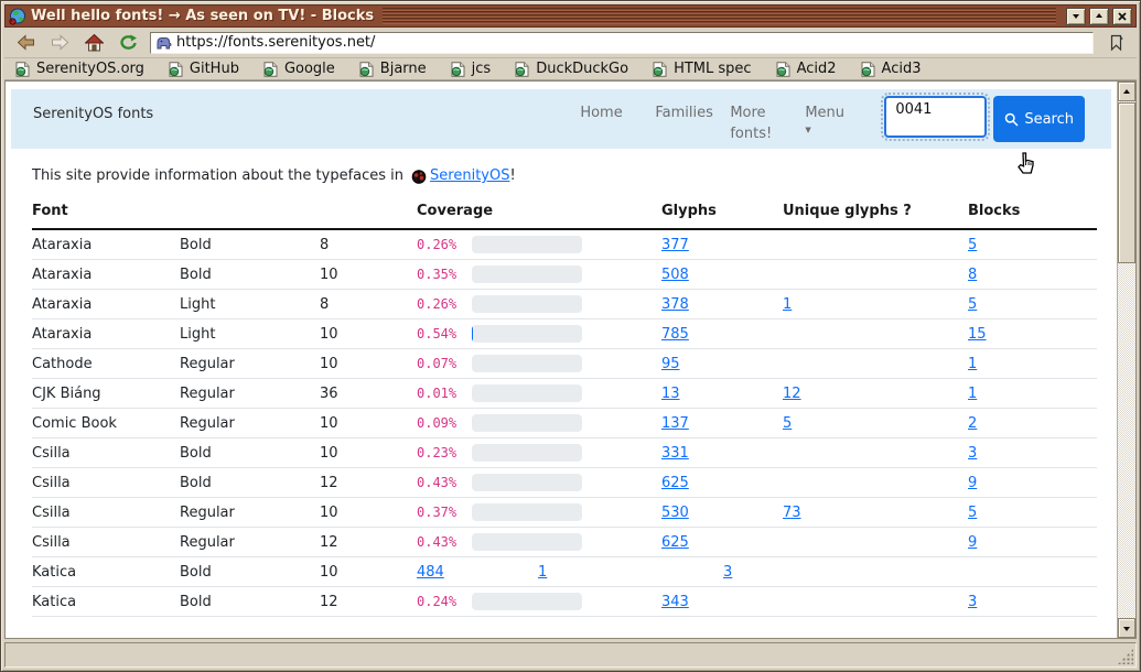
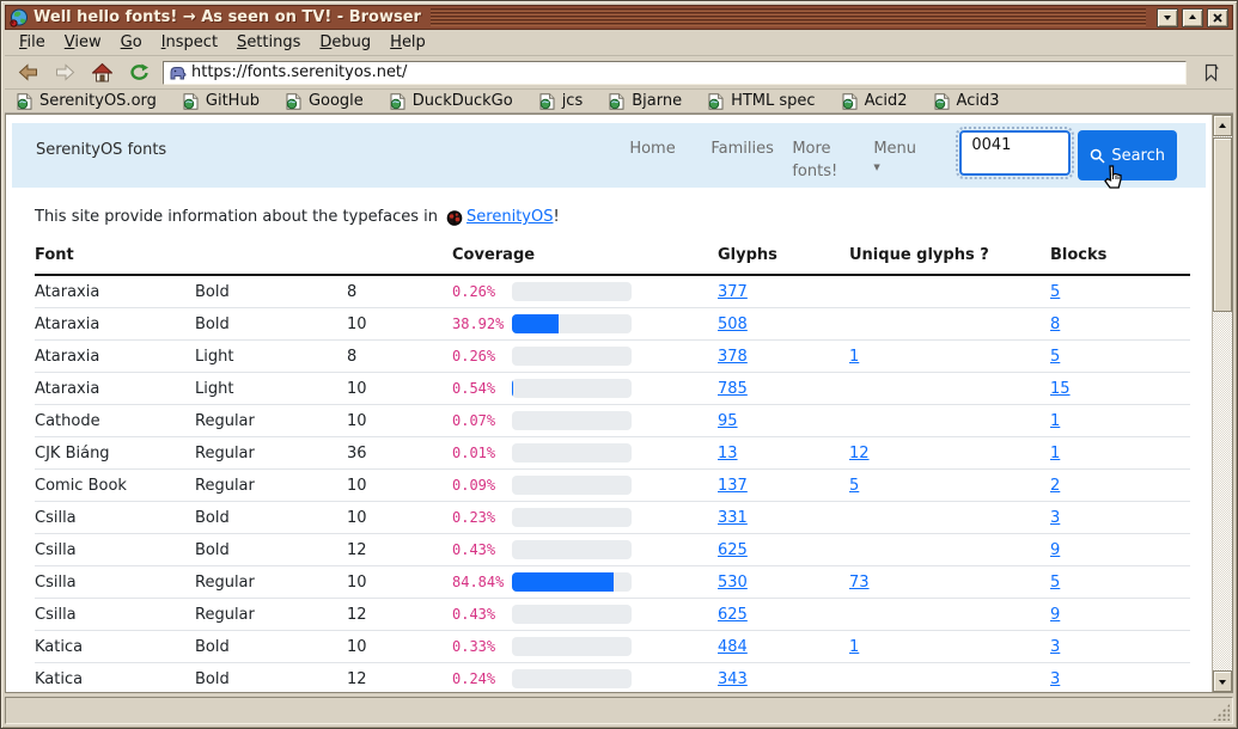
- Well hello fonts! → As seen on TV! - Blocks
+ Well hello fonts! → As seen on TV! - Browser
+ File
+ View
+ Go
+ Inspect
+ Settings
+ Debug
+ Help
  https://fonts.serenityos.net/
  SerenityOS.org
  GitHub
  Google
- Bjarne
+ DuckDuckGo
  jcs
- DuckDuckGo
+ Bjarne
  HTML spec
  Acid2
  Acid3
  SerenityOS fonts
  Home
  Families
  More fonts!
  Menu
  ▼
  0041
  Search
  This site provide information about the typefaces in
  SerenityOS
  !
  Font
  Coverage
  Glyphs
  Unique glyphs ?
  Blocks
  Ataraxia
  Bold
  8
  0.26%
  377
  5
  Ataraxia
  Bold
  10
- 0.35%
+ 38.92%
  508
  8
  Ataraxia
  Light
  8
  0.26%
  378
  1
  5
  Ataraxia
  Light
  10
  0.54%
  785
  15
  Cathode
  Regular
  10
  0.07%
  95
  1
  CJK Biáng
  Regular
  36
  0.01%
  13
  12
  1
  Comic Book
  Regular
  10
  0.09%
  137
  5
  2
  Csilla
  Bold
  10
  0.23%
  331
  3
  Csilla
  Bold
  12
  0.43%
  625
  9
  Csilla
  Regular
  10
- 0.37%
+ 84.84%
  530
  73
  5
  Csilla
  Regular
  12
  0.43%
  625
  9
  Katica
  Bold
  10
+ 0.33%
  484
  1
  3
  Katica
  Bold
  12
  0.24%
  343
  3
